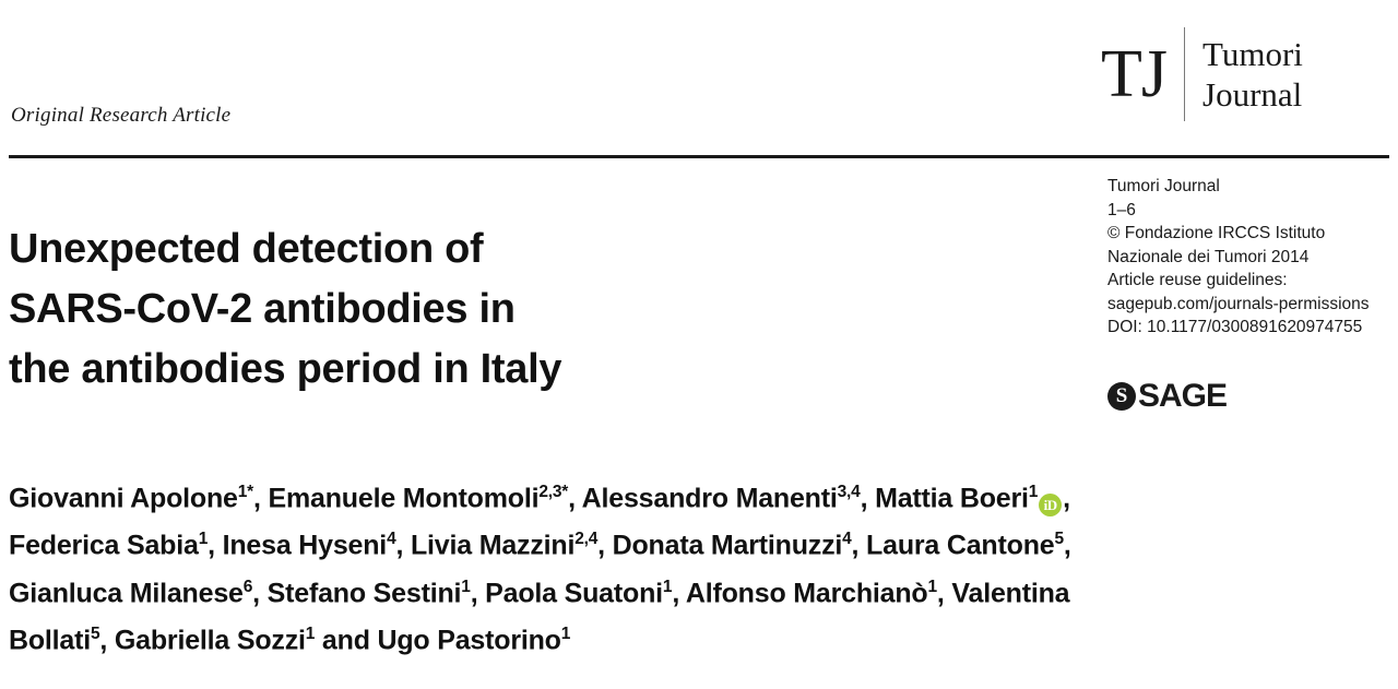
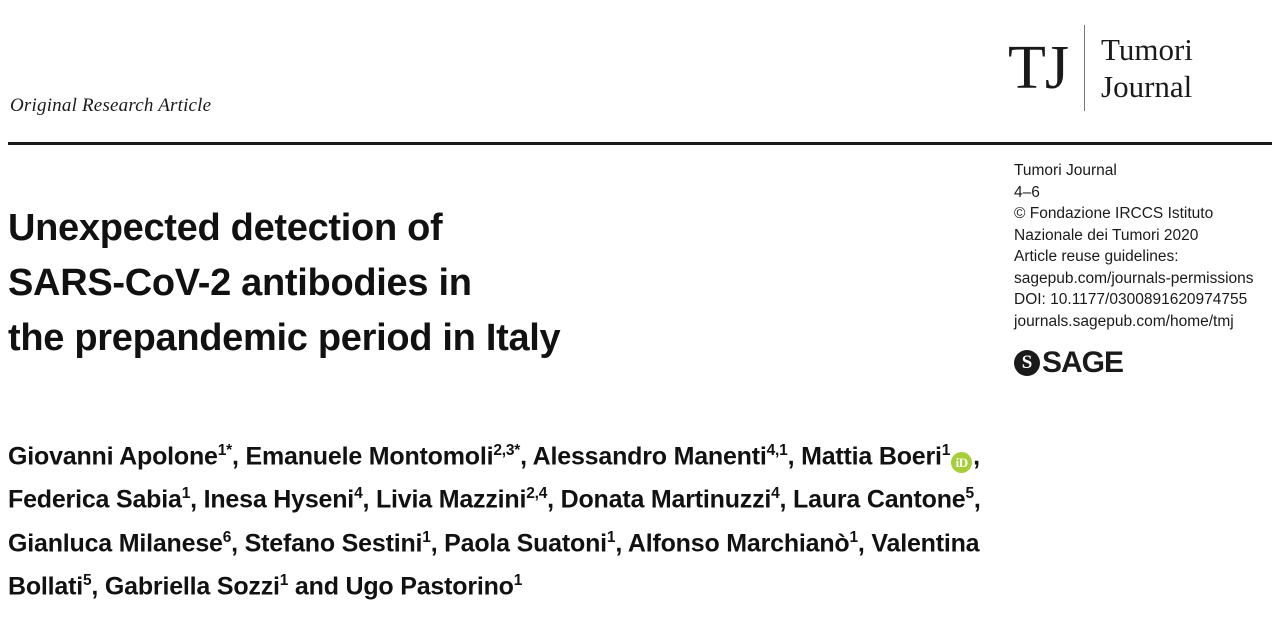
  TJ
  Tumori
  Journal
  Original Research Article
  Unexpected detection of
  SARS-CoV-2 antibodies in
- the antibodies period in Italy
+ the prepandemic period in Italy
- Giovanni Apolone1*, Emanuele Montomoli2,3*, Alessandro Manenti3,4, Mattia Boeri1iD , Federica Sabia1, Inesa Hyseni4, Livia Mazzini2,4, Donata Martinuzzi4, Laura Cantone5, Gianluca Milanese6, Stefano Sestini1, Paola Suatoni1, Alfonso Marchianò1, Valentina Bollati5, Gabriella Sozzi1 and Ugo Pastorino1
+ Giovanni Apolone1*, Emanuele Montomoli2,3*, Alessandro Manenti4,1, Mattia Boeri1iD , Federica Sabia1, Inesa Hyseni4, Livia Mazzini2,4, Donata Martinuzzi4, Laura Cantone5, Gianluca Milanese6, Stefano Sestini1, Paola Suatoni1, Alfonso Marchianò1, Valentina Bollati5, Gabriella Sozzi1 and Ugo Pastorino1
  Tumori Journal
- 1–6
+ 4–6
  © Fondazione IRCCS Istituto
- Nazionale dei Tumori 2014
+ Nazionale dei Tumori 2020
  Article reuse guidelines:
  sagepub.com/journals-permissions
  DOI: 10.1177/0300891620974755
+ journals.sagepub.com/home/tmj
  S
  SAGE
